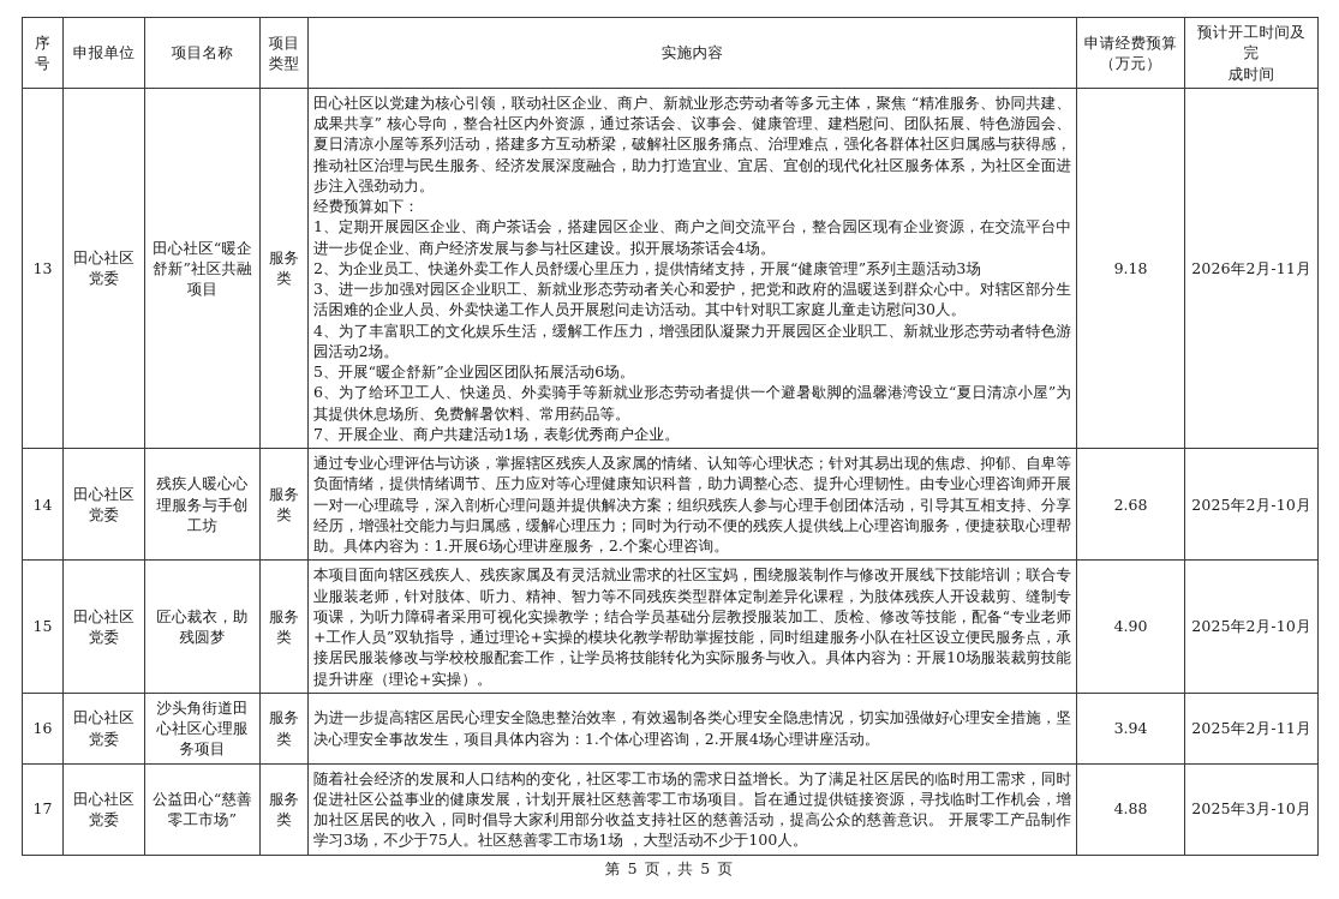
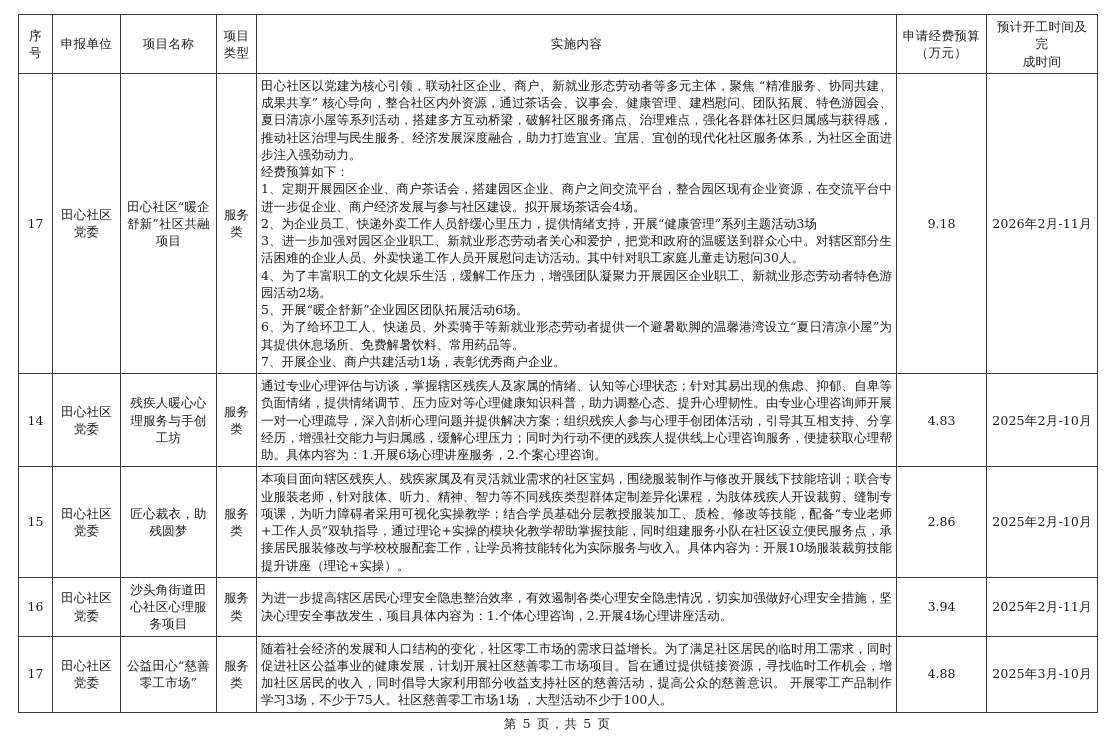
  序 号	申报单位	项目名称	项目 类型	实施内容	申请经费预算 （万元）	预计开工时间及完 成时间
- 13	田心社区党委	田心社区“暖企舒新”社区共融项目	服务类	田心社区以党建为核心引领，联动社区企业、商户、新就业形态劳动者等多元主体，聚焦 “精准服务、协同共建、成果共享” 核心导向，整合社区内外资源，通过茶话会、议事会、健康管理、建档慰问、团队拓展、特色游园会、夏日清凉小屋等系列活动，搭建多方互动桥梁，破解社区服务痛点、治理难点，强化各群体社区归属感与获得感，推动社区治理与民生服务、经济发展深度融合，助力打造宜业、宜居、宜创的现代化社区服务体系，为社区全面进步注入强劲动力。经费预算如下：1、定期开展园区企业、商户茶话会，搭建园区企业、商户之间交流平台，整合园区现有企业资源，在交流平台中进一步促企业、商户经济发展与参与社区建设。拟开展场茶话会4场。2、为企业员工、快递外卖工作人员舒缓心里压力，提供情绪支持，开展“健康管理”系列主题活动3场3、进一步加强对园区企业职工、新就业形态劳动者关心和爱护，把党和政府的温暖送到群众心中。对辖区部分生活困难的企业人员、外卖快递工作人员开展慰问走访活动。其中针对职工家庭儿童走访慰问30人。4、为了丰富职工的文化娱乐生活，缓解工作压力，增强团队凝聚力开展园区企业职工、新就业形态劳动者特色游园活动2场。5、开展“暖企舒新”企业园区团队拓展活动6场。6、为了给环卫工人、快递员、外卖骑手等新就业形态劳动者提供一个避暑歇脚的温馨港湾设立“夏日清凉小屋”为其提供休息场所、免费解暑饮料、常用药品等。7、开展企业、商户共建活动1场，表彰优秀商户企业。	9.18	2026年2月-11月
+ 17	田心社区党委	田心社区“暖企舒新”社区共融项目	服务类	田心社区以党建为核心引领，联动社区企业、商户、新就业形态劳动者等多元主体，聚焦 “精准服务、协同共建、成果共享” 核心导向，整合社区内外资源，通过茶话会、议事会、健康管理、建档慰问、团队拓展、特色游园会、夏日清凉小屋等系列活动，搭建多方互动桥梁，破解社区服务痛点、治理难点，强化各群体社区归属感与获得感，推动社区治理与民生服务、经济发展深度融合，助力打造宜业、宜居、宜创的现代化社区服务体系，为社区全面进步注入强劲动力。经费预算如下：1、定期开展园区企业、商户茶话会，搭建园区企业、商户之间交流平台，整合园区现有企业资源，在交流平台中进一步促企业、商户经济发展与参与社区建设。拟开展场茶话会4场。2、为企业员工、快递外卖工作人员舒缓心里压力，提供情绪支持，开展“健康管理”系列主题活动3场3、进一步加强对园区企业职工、新就业形态劳动者关心和爱护，把党和政府的温暖送到群众心中。对辖区部分生活困难的企业人员、外卖快递工作人员开展慰问走访活动。其中针对职工家庭儿童走访慰问30人。4、为了丰富职工的文化娱乐生活，缓解工作压力，增强团队凝聚力开展园区企业职工、新就业形态劳动者特色游园活动2场。5、开展“暖企舒新”企业园区团队拓展活动6场。6、为了给环卫工人、快递员、外卖骑手等新就业形态劳动者提供一个避暑歇脚的温馨港湾设立“夏日清凉小屋”为其提供休息场所、免费解暑饮料、常用药品等。7、开展企业、商户共建活动1场，表彰优秀商户企业。	9.18	2026年2月-11月
- 14	田心社区党委	残疾人暖心心理服务与手创工坊	服务类	通过专业心理评估与访谈，掌握辖区残疾人及家属的情绪、认知等心理状态；针对其易出现的焦虑、抑郁、自卑等负面情绪，提供情绪调节、压力应对等心理健康知识科普，助力调整心态、提升心理韧性。由专业心理咨询师开展一对一心理疏导，深入剖析心理问题并提供解决方案；组织残疾人参与心理手创团体活动，引导其互相支持、分享经历，增强社交能力与归属感，缓解心理压力；同时为行动不便的残疾人提供线上心理咨询服务，便捷获取心理帮助。具体内容为：1.开展6场心理讲座服务，2.个案心理咨询。	2.68	2025年2月-10月
+ 14	田心社区党委	残疾人暖心心理服务与手创工坊	服务类	通过专业心理评估与访谈，掌握辖区残疾人及家属的情绪、认知等心理状态；针对其易出现的焦虑、抑郁、自卑等负面情绪，提供情绪调节、压力应对等心理健康知识科普，助力调整心态、提升心理韧性。由专业心理咨询师开展一对一心理疏导，深入剖析心理问题并提供解决方案；组织残疾人参与心理手创团体活动，引导其互相支持、分享经历，增强社交能力与归属感，缓解心理压力；同时为行动不便的残疾人提供线上心理咨询服务，便捷获取心理帮助。具体内容为：1.开展6场心理讲座服务，2.个案心理咨询。	4.83	2025年2月-10月
- 15	田心社区党委	匠心裁衣，助残圆梦	服务类	本项目面向辖区残疾人、残疾家属及有灵活就业需求的社区宝妈，围绕服装制作与修改开展线下技能培训；联合专业服装老师，针对肢体、听力、精神、智力等不同残疾类型群体定制差异化课程，为肢体残疾人开设裁剪、缝制专项课，为听力障碍者采用可视化实操教学；结合学员基础分层教授服装加工、质检、修改等技能，配备“专业老师+工作人员”双轨指导，通过理论+实操的模块化教学帮助掌握技能，同时组建服务小队在社区设立便民服务点，承接居民服装修改与学校校服配套工作，让学员将技能转化为实际服务与收入。具体内容为：开展10场服装裁剪技能提升讲座（理论+实操）。	4.90	2025年2月-10月
+ 15	田心社区党委	匠心裁衣，助残圆梦	服务类	本项目面向辖区残疾人、残疾家属及有灵活就业需求的社区宝妈，围绕服装制作与修改开展线下技能培训；联合专业服装老师，针对肢体、听力、精神、智力等不同残疾类型群体定制差异化课程，为肢体残疾人开设裁剪、缝制专项课，为听力障碍者采用可视化实操教学；结合学员基础分层教授服装加工、质检、修改等技能，配备“专业老师+工作人员”双轨指导，通过理论+实操的模块化教学帮助掌握技能，同时组建服务小队在社区设立便民服务点，承接居民服装修改与学校校服配套工作，让学员将技能转化为实际服务与收入。具体内容为：开展10场服装裁剪技能提升讲座（理论+实操）。	2.86	2025年2月-10月
  16	田心社区党委	沙头角街道田心社区心理服务项目	服务类	为进一步提高辖区居民心理安全隐患整治效率，有效遏制各类心理安全隐患情况，切实加强做好心理安全措施，坚决心理安全事故发生，项目具体内容为：1.个体心理咨询，2.开展4场心理讲座活动。	3.94	2025年2月-11月
  17	田心社区党委	公益田心“慈善零工市场”	服务类	随着社会经济的发展和人口结构的变化，社区零工市场的需求日益增长。为了满足社区居民的临时用工需求，同时促进社区公益事业的健康发展，计划开展社区慈善零工市场项目。旨在通过提供链接资源，寻找临时工作机会，增加社区居民的收入，同时倡导大家利用部分收益支持社区的慈善活动，提高公众的慈善意识。 开展零工产品制作学习3场，不少于75人。社区慈善零工市场1场 ，大型活动不少于100人。	4.88	2025年3月-10月
  第 5 页，共 5 页
